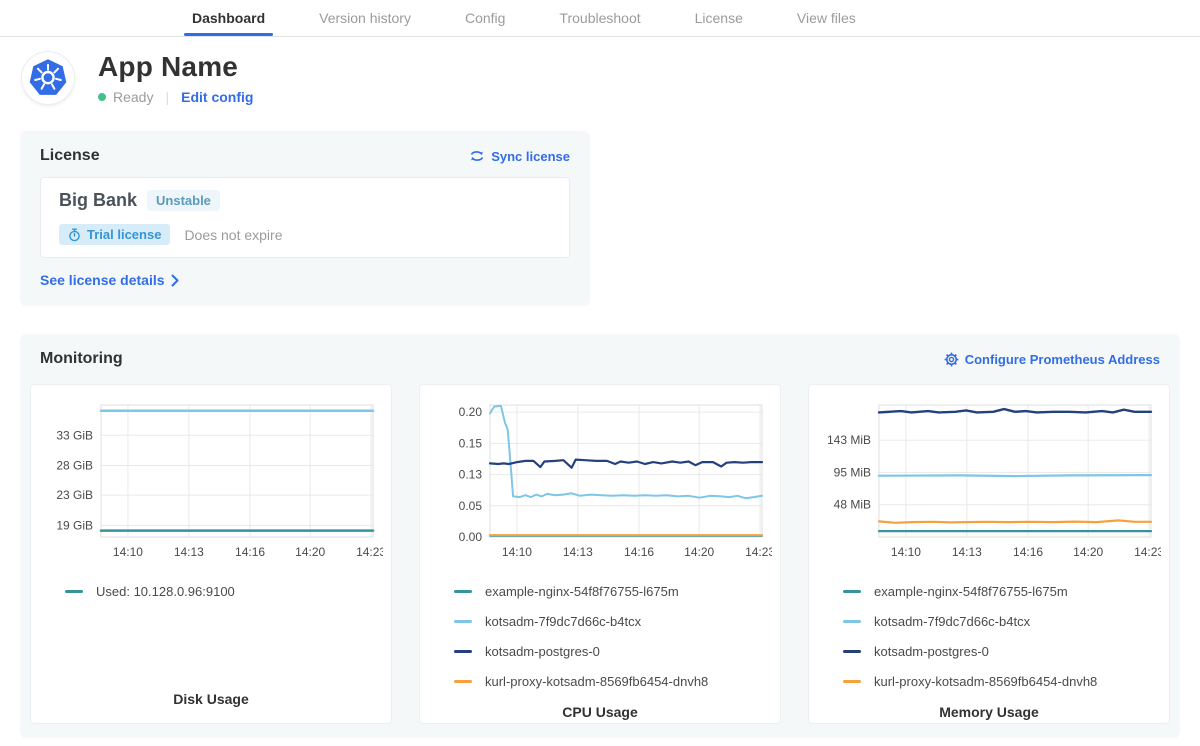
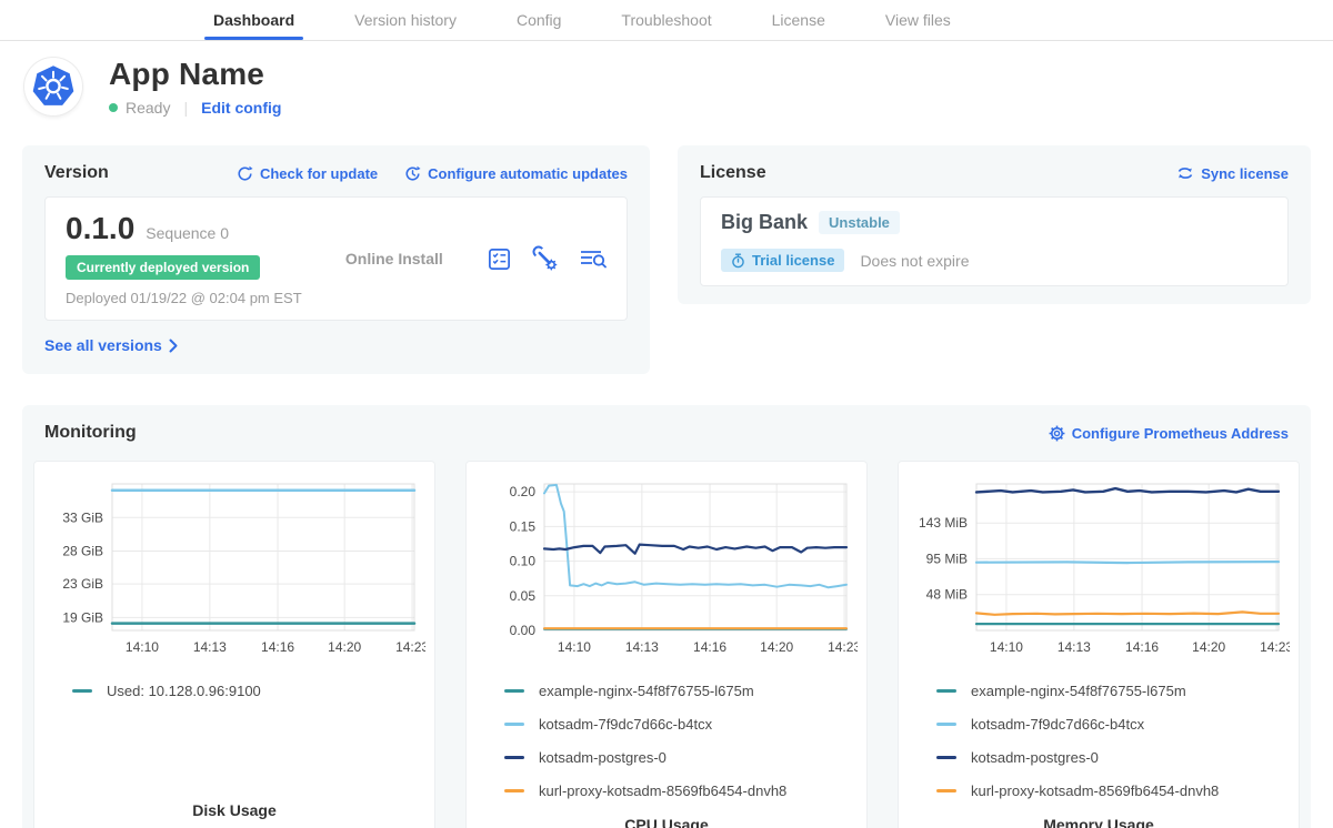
  Dashboard
  Version history
  Config
  Troubleshoot
  License
  View files
  App Name
  Ready
  |
  Edit config
+ Version
+ Check for update
+ Configure automatic updates
+ 0.1.0
+ Sequence 0
+ Currently deployed version
+ Deployed 01/19/22 @ 02:04 pm EST
+ Online Install
+ See all versions
  License
  Sync license
  Big Bank
  Unstable
  Trial license
  Does not expire
- See license details
  Monitoring
  Configure Prometheus Address
  19 GiB
  23 GiB
  28 GiB
  33 GiB
  14:10
  14:13
  14:16
  14:20
  14:23
  Used: 10.128.0.96:9100
  Disk Usage
  0.00
  0.05
- 0.13
+ 0.10
  0.15
  0.20
  14:10
  14:13
  14:16
  14:20
  14:23
  example-nginx-54f8f76755-l675m
  kotsadm-7f9dc7d66c-b4tcx
  kotsadm-postgres-0
  kurl-proxy-kotsadm-8569fb6454-dnvh8
  CPU Usage
  48 MiB
  95 MiB
  143 MiB
  14:10
  14:13
  14:16
  14:20
  14:23
  example-nginx-54f8f76755-l675m
  kotsadm-7f9dc7d66c-b4tcx
  kotsadm-postgres-0
  kurl-proxy-kotsadm-8569fb6454-dnvh8
  Memory Usage
